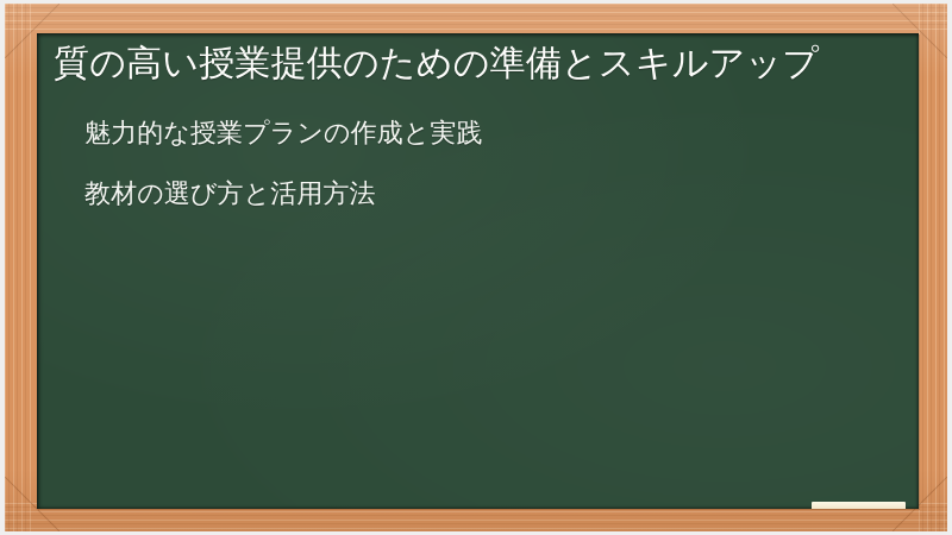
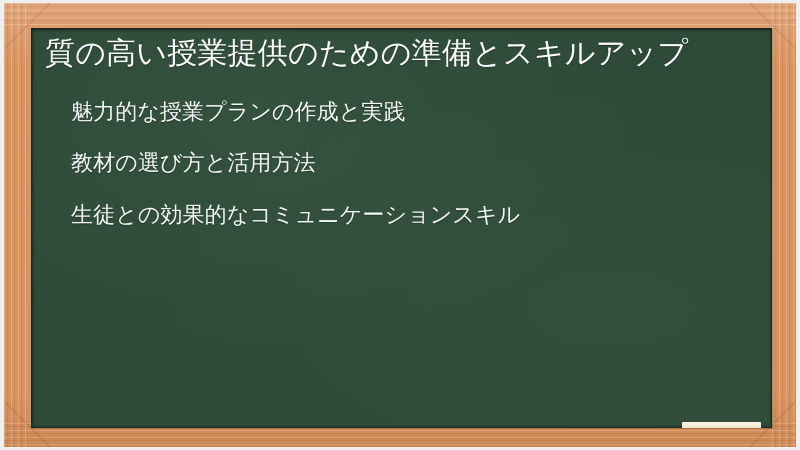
  質の高い授業提供のための準備とスキルアップ
  魅力的な授業プランの作成と実践
  教材の選び方と活用方法
+ 生徒との効果的なコミュニケーションスキル
